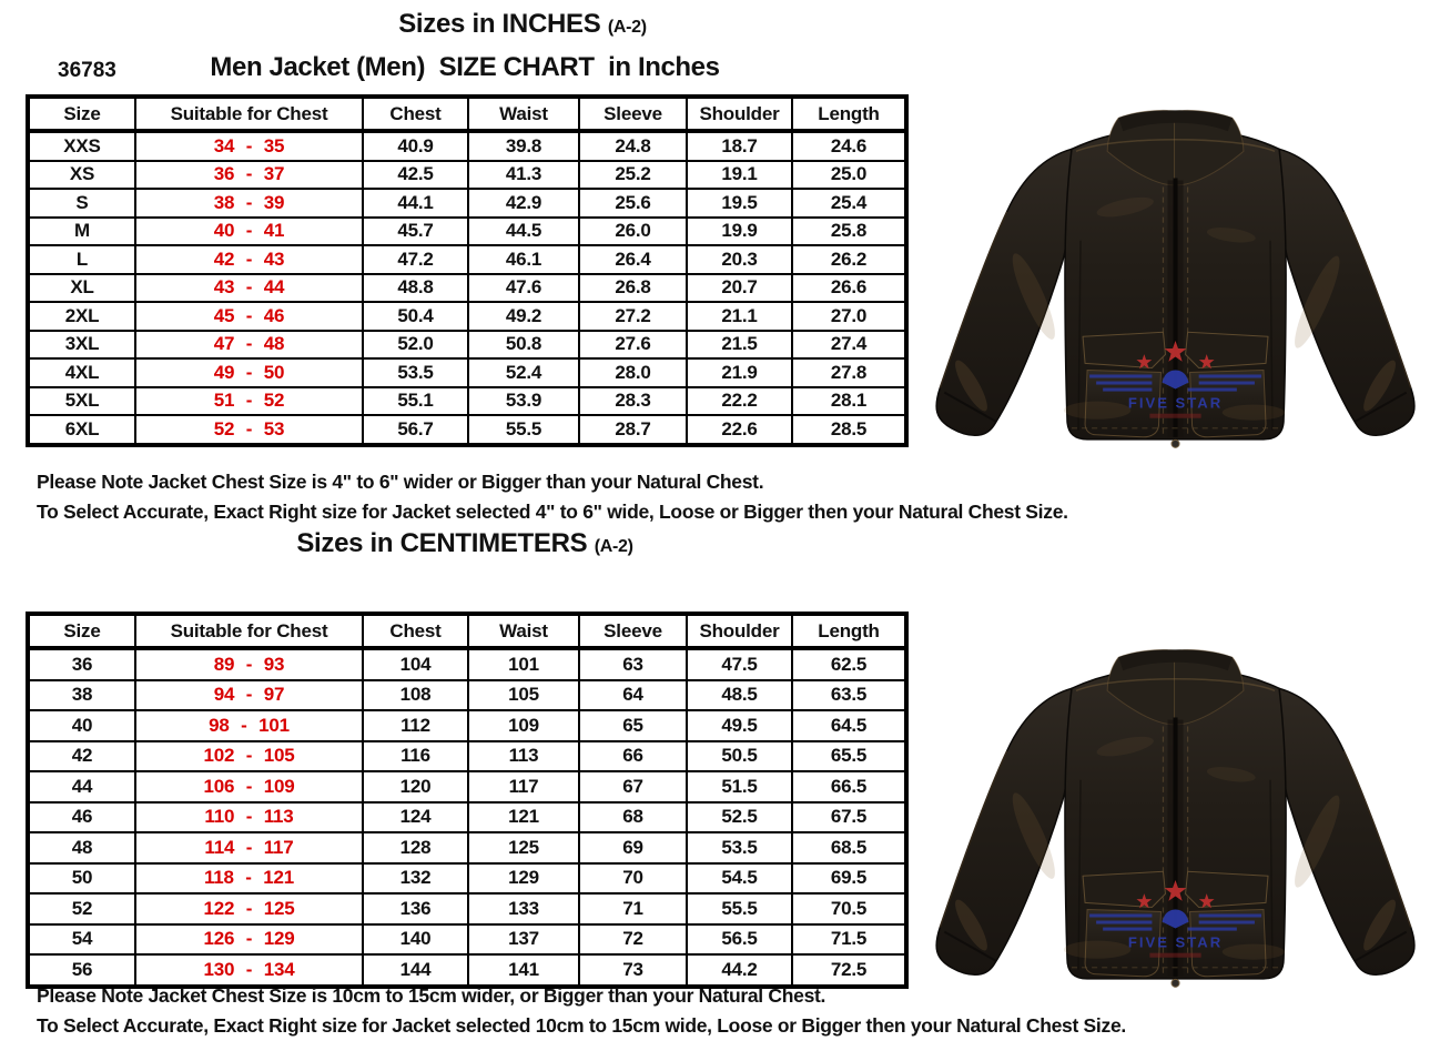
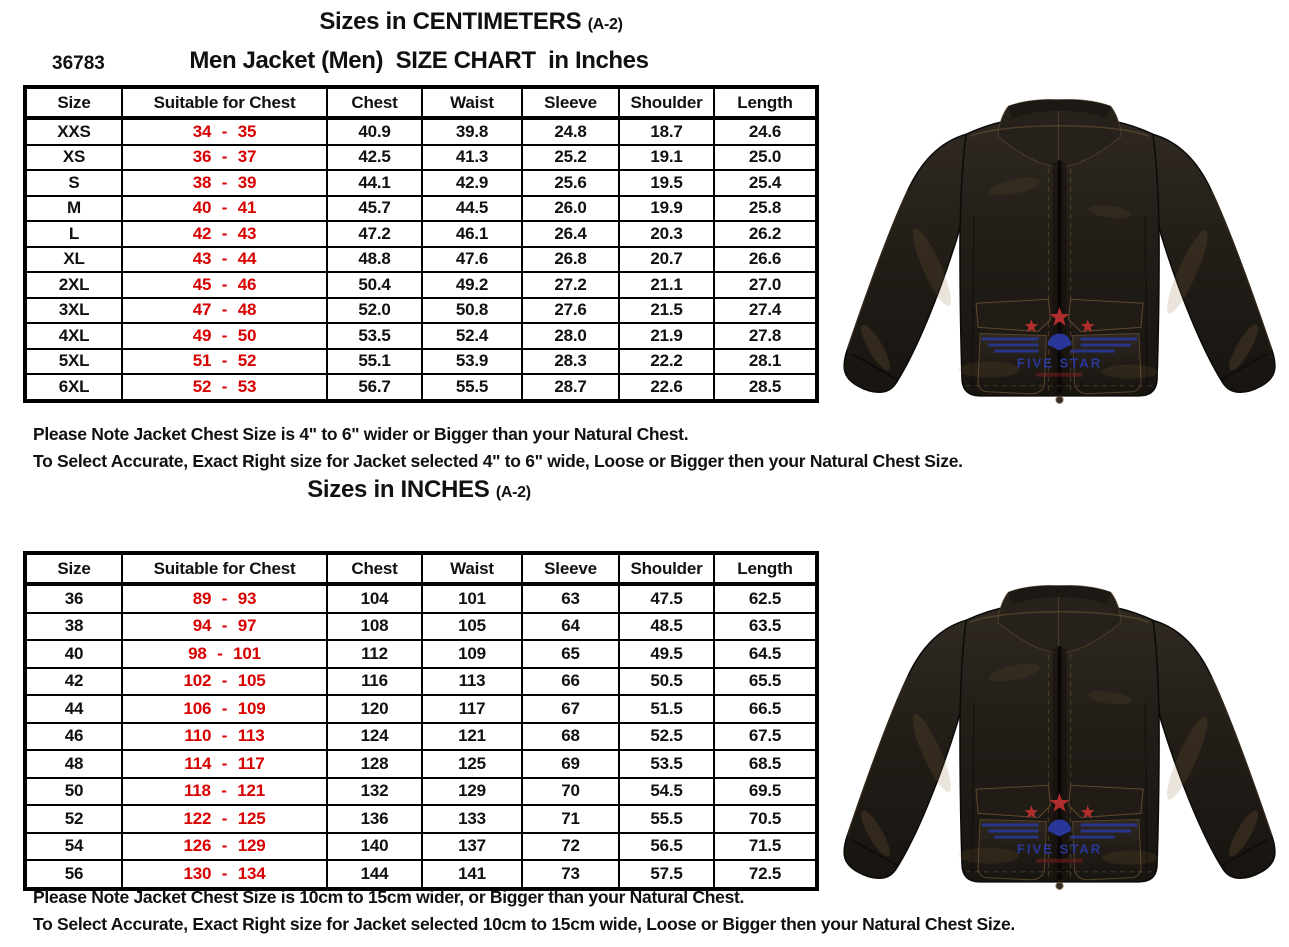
- Sizes in INCHES (A-2)
+ Sizes in CENTIMETERS (A-2)
  36783
  Men Jacket (Men) SIZE CHART in Inches
  Size	Suitable for Chest	Chest	Waist	Sleeve	Shoulder	Length
  XXS	34 - 35	40.9	39.8	24.8	18.7	24.6
  XS	36 - 37	42.5	41.3	25.2	19.1	25.0
  S	38 - 39	44.1	42.9	25.6	19.5	25.4
  M	40 - 41	45.7	44.5	26.0	19.9	25.8
  L	42 - 43	47.2	46.1	26.4	20.3	26.2
  XL	43 - 44	48.8	47.6	26.8	20.7	26.6
  2XL	45 - 46	50.4	49.2	27.2	21.1	27.0
  3XL	47 - 48	52.0	50.8	27.6	21.5	27.4
  4XL	49 - 50	53.5	52.4	28.0	21.9	27.8
  5XL	51 - 52	55.1	53.9	28.3	22.2	28.1
  6XL	52 - 53	56.7	55.5	28.7	22.6	28.5
  Please Note Jacket Chest Size is 4" to 6" wider or Bigger than your Natural Chest.
  To Select Accurate, Exact Right size for Jacket selected 4" to 6" wide, Loose or Bigger then your Natural Chest Size.
- Sizes in CENTIMETERS (A-2)
+ Sizes in INCHES (A-2)
  Size	Suitable for Chest	Chest	Waist	Sleeve	Shoulder	Length
  36	89 - 93	104	101	63	47.5	62.5
  38	94 - 97	108	105	64	48.5	63.5
  40	98 - 101	112	109	65	49.5	64.5
  42	102 - 105	116	113	66	50.5	65.5
  44	106 - 109	120	117	67	51.5	66.5
  46	110 - 113	124	121	68	52.5	67.5
  48	114 - 117	128	125	69	53.5	68.5
  50	118 - 121	132	129	70	54.5	69.5
  52	122 - 125	136	133	71	55.5	70.5
  54	126 - 129	140	137	72	56.5	71.5
- 56	130 - 134	144	141	73	44.2	72.5
+ 56	130 - 134	144	141	73	57.5	72.5
  Please Note Jacket Chest Size is 10cm to 15cm wider, or Bigger than your Natural Chest.
  To Select Accurate, Exact Right size for Jacket selected 10cm to 15cm wide, Loose or Bigger then your Natural Chest Size.
